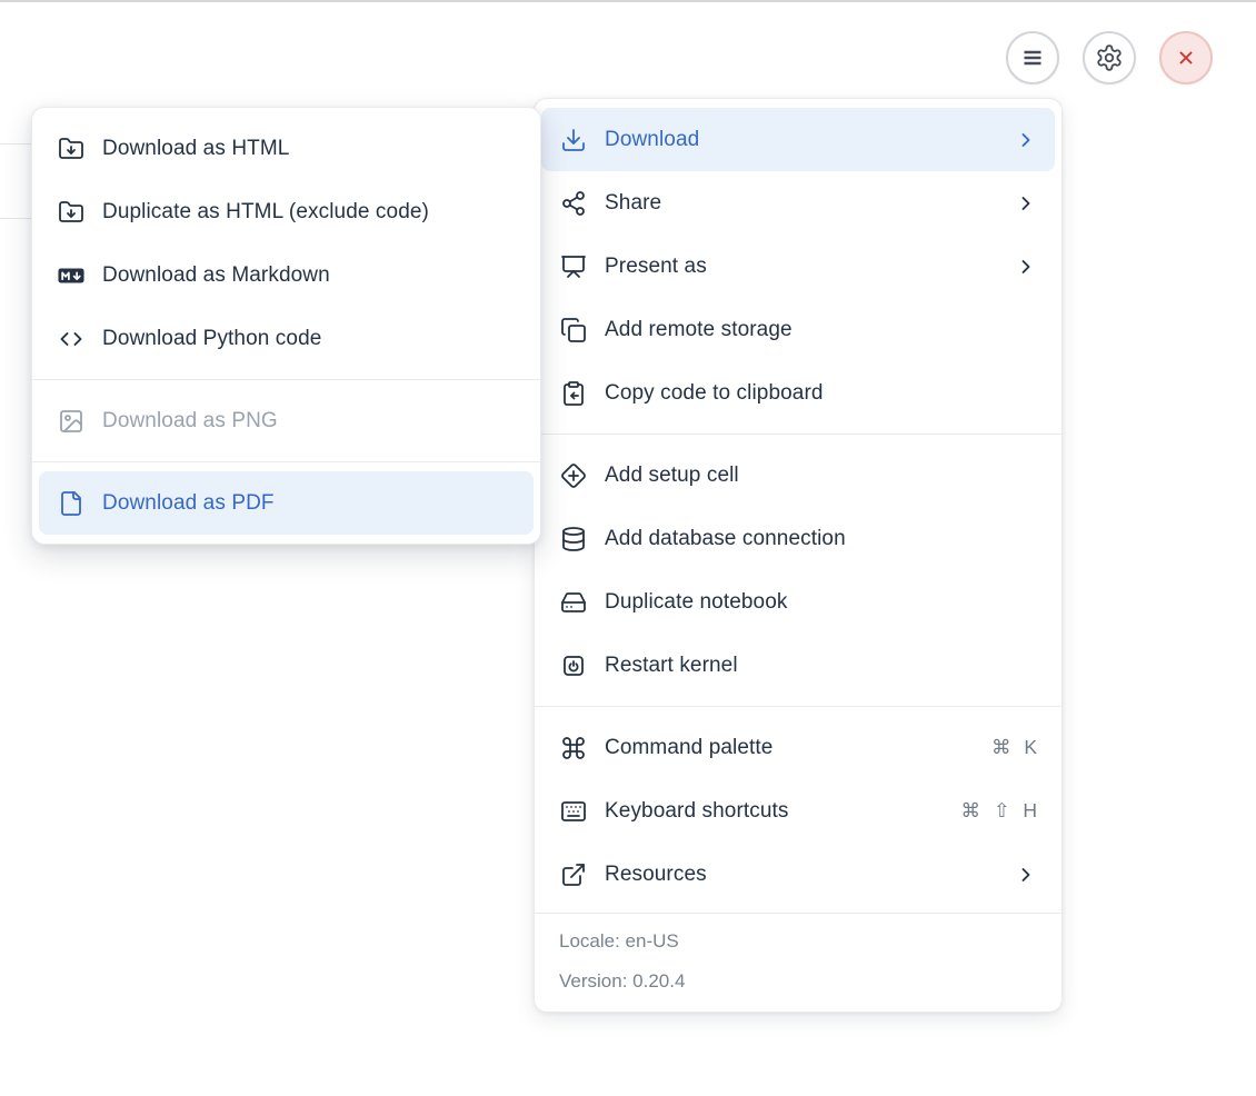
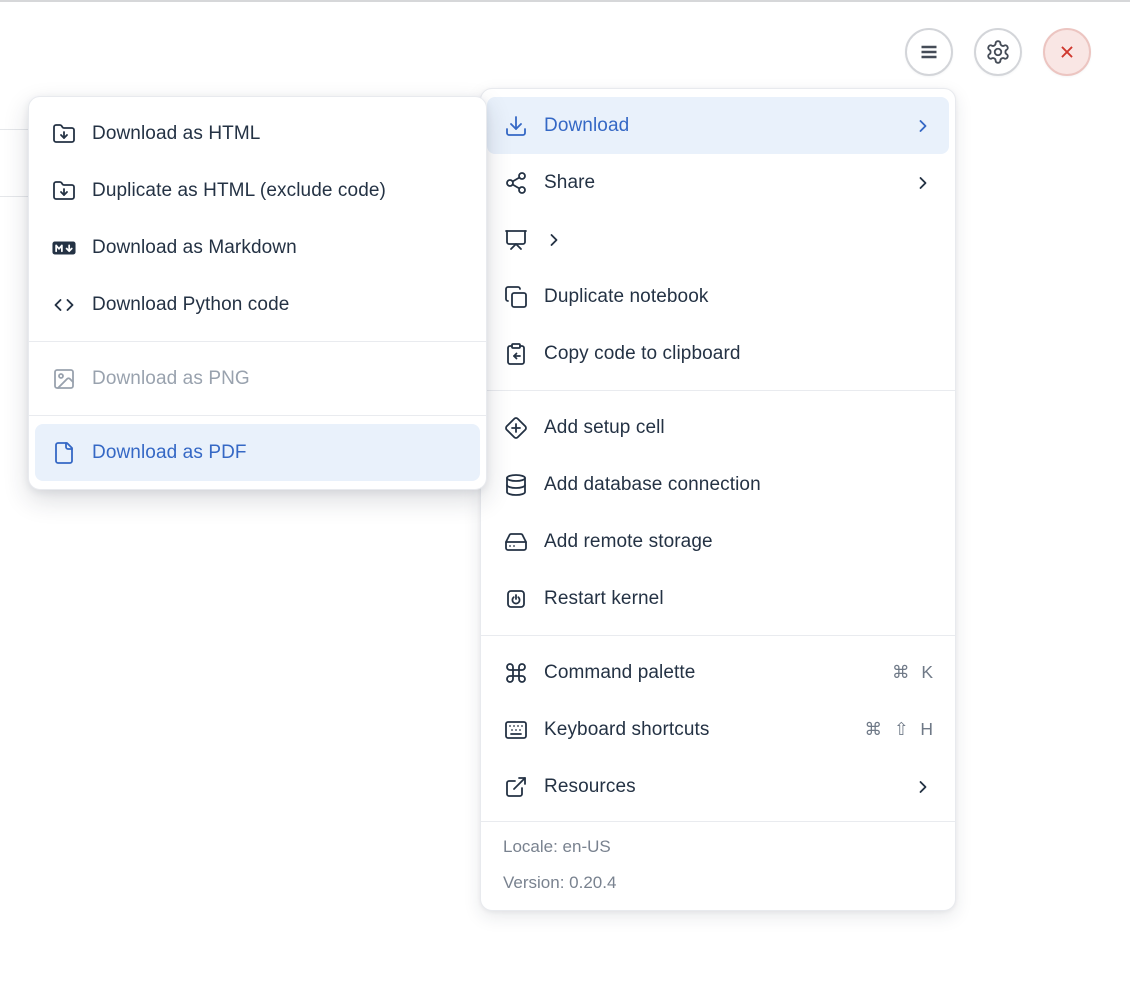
  Download
  Share
- Present as
- Add remote storage
+ Duplicate notebook
  Copy code to clipboard
  Add setup cell
  Add database connection
- Duplicate notebook
+ Add remote storage
  Restart kernel
  Command palette
  ⌘ K
  Keyboard shortcuts
  ⌘ ⇧ H
  Resources
  Locale: en-US
  Version: 0.20.4
  Download as HTML
  Duplicate as HTML (exclude code)
  Download as Markdown
  Download Python code
  Download as PNG
  Download as PDF
